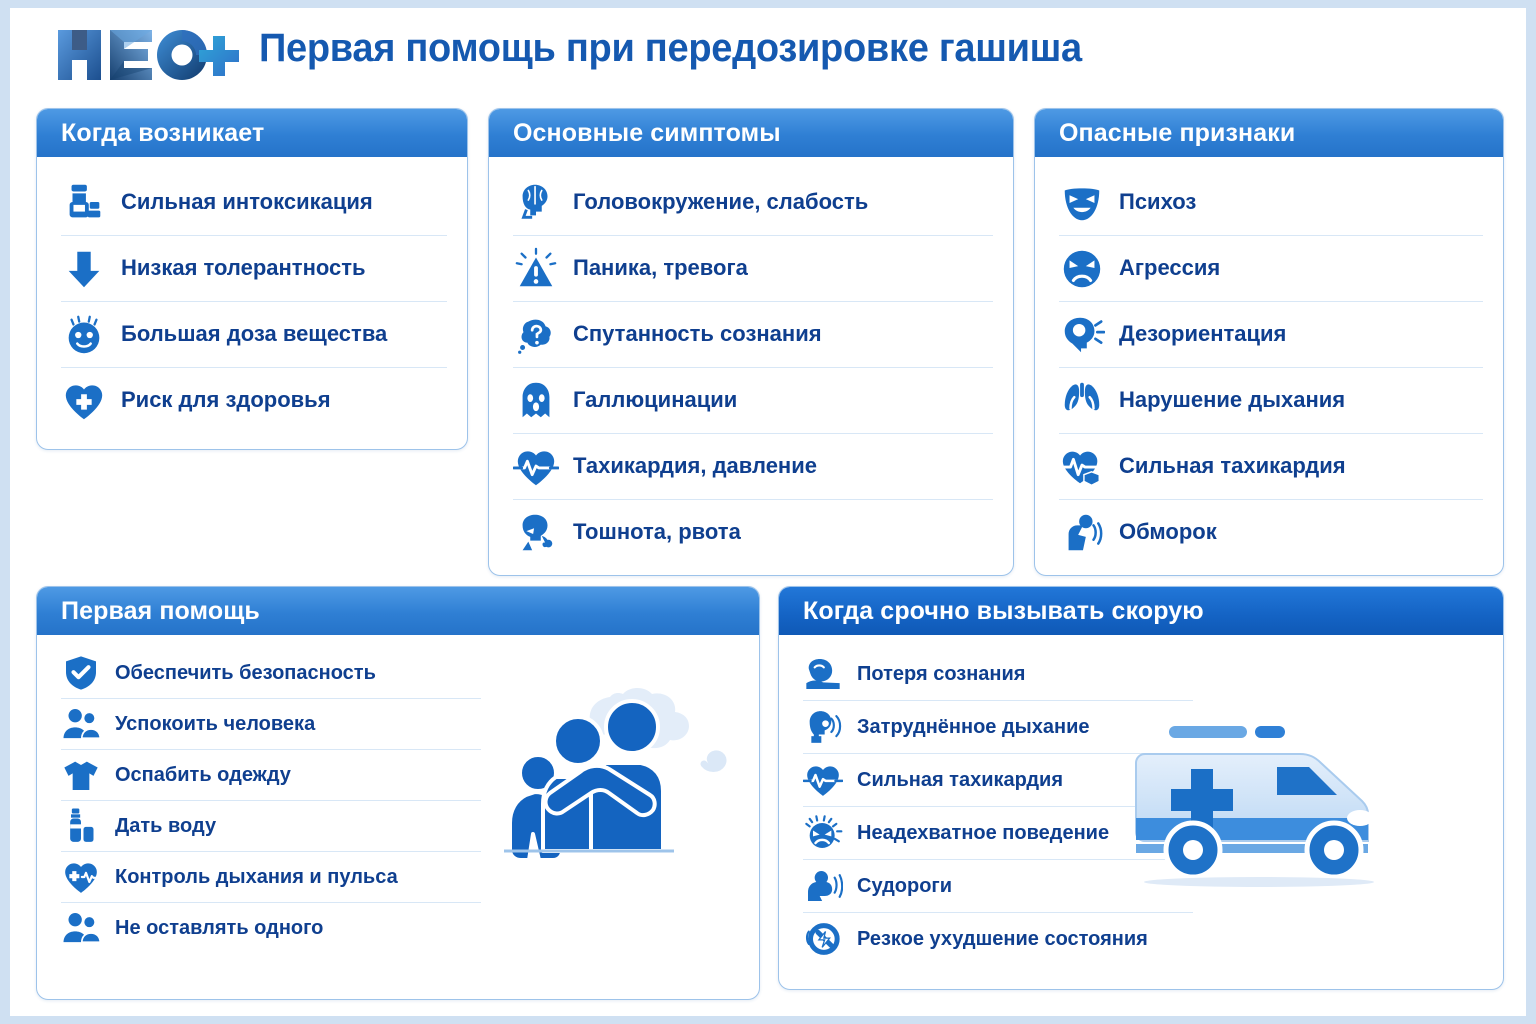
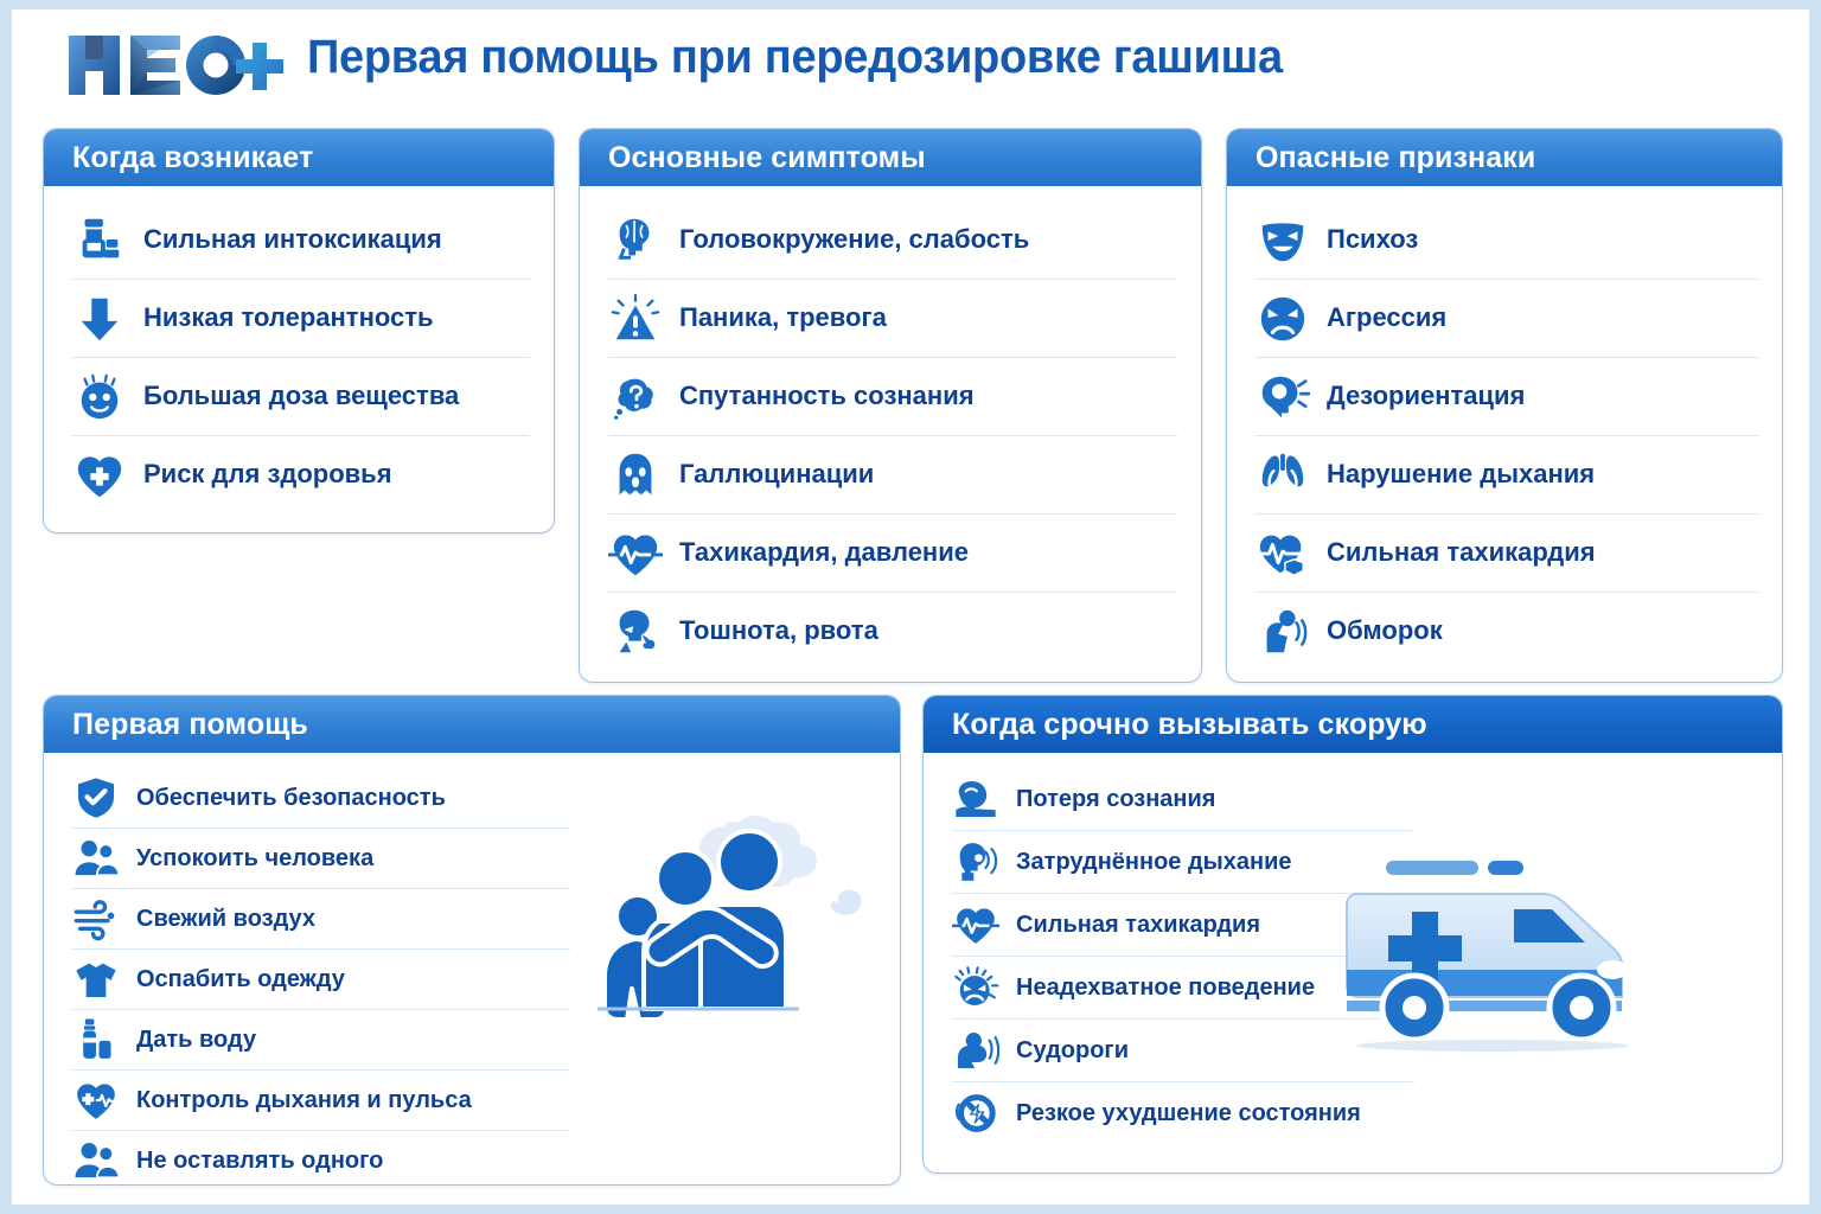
  Первая помощь при передозировке гашиша
  Когда возникает
  Сильная интоксикация
  Низкая толерантность
  Большая доза вещества
  Риск для здоровья
  Основные симптомы
  Головокружение, слабость
  Паника, тревога
  Спутанность сознания
  Галлюцинации
  Тахикардия, давление
  Тошнота, рвота
  Опасные признаки
  Психоз
  Агрессия
  Дезориентация
  Нарушение дыхания
  Сильная тахикардия
  Обморок
  Первая помощь
  Обеспечить безопасность
  Успокоить человека
+ Свежий воздух
  Оспабить одежду
  Дать воду
  Контроль дыхания и пульса
  Не оставлять одного
  Когда срочно вызывать скорую
  Потеря сознания
  Затруднённое дыхание
  Сильная тахикардия
  Неадехватное поведение
  Судороги
  Резкое ухудшение состояния
